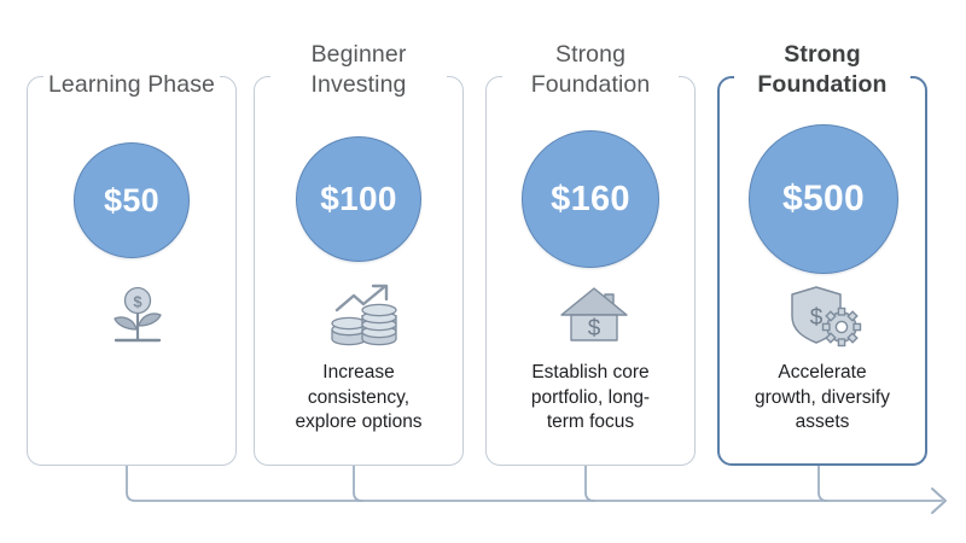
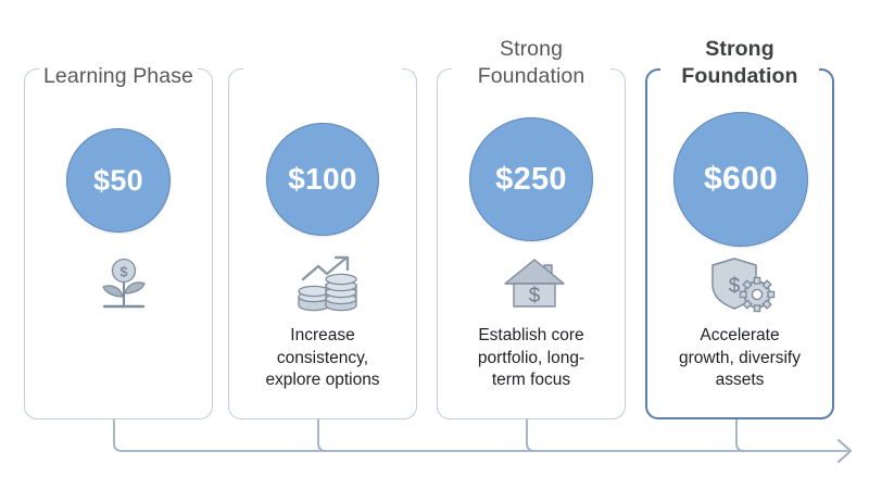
  Learning Phase
  $50
  $
- Beginner
- Investing
  $100
  Increase
  consistency,
  explore options
  Strong
  Foundation
- $160
+ $250
  $
  Establish core
  portfolio, long-
  term focus
  Strong
  Foundation
- $500
+ $600
  $
  Accelerate
  growth, diversify
  assets
